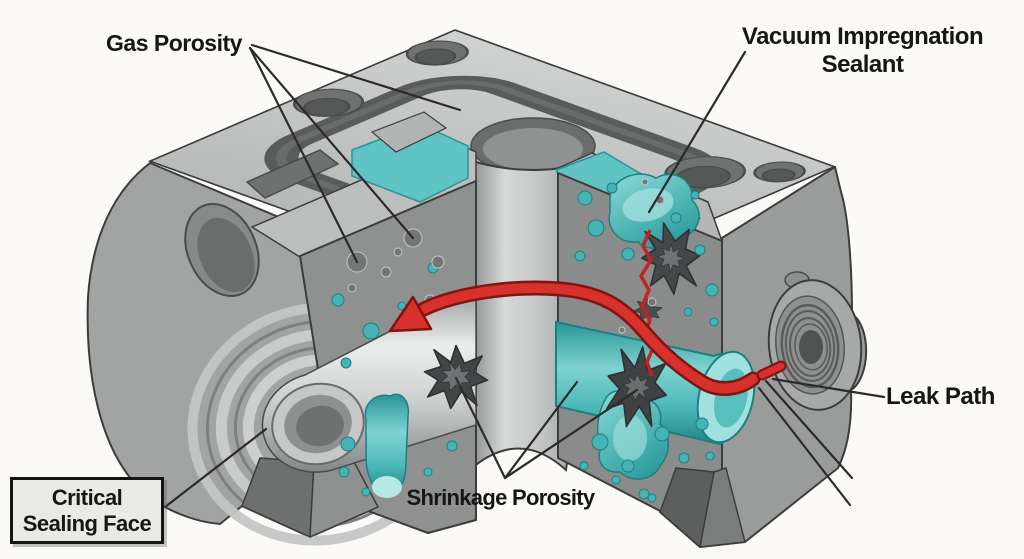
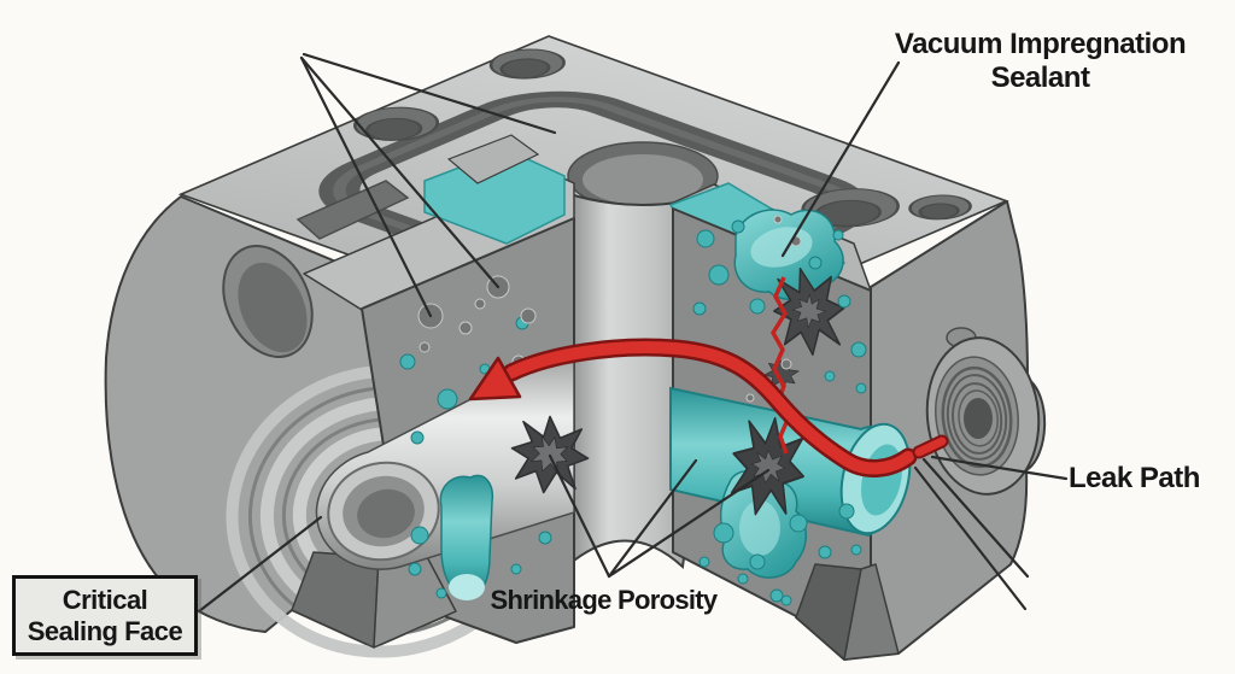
- Gas Porosity
  Vacuum Impregnation
  Sealant
  Leak Path
  Shrinkage Porosity
  Critical
  Sealing Face
